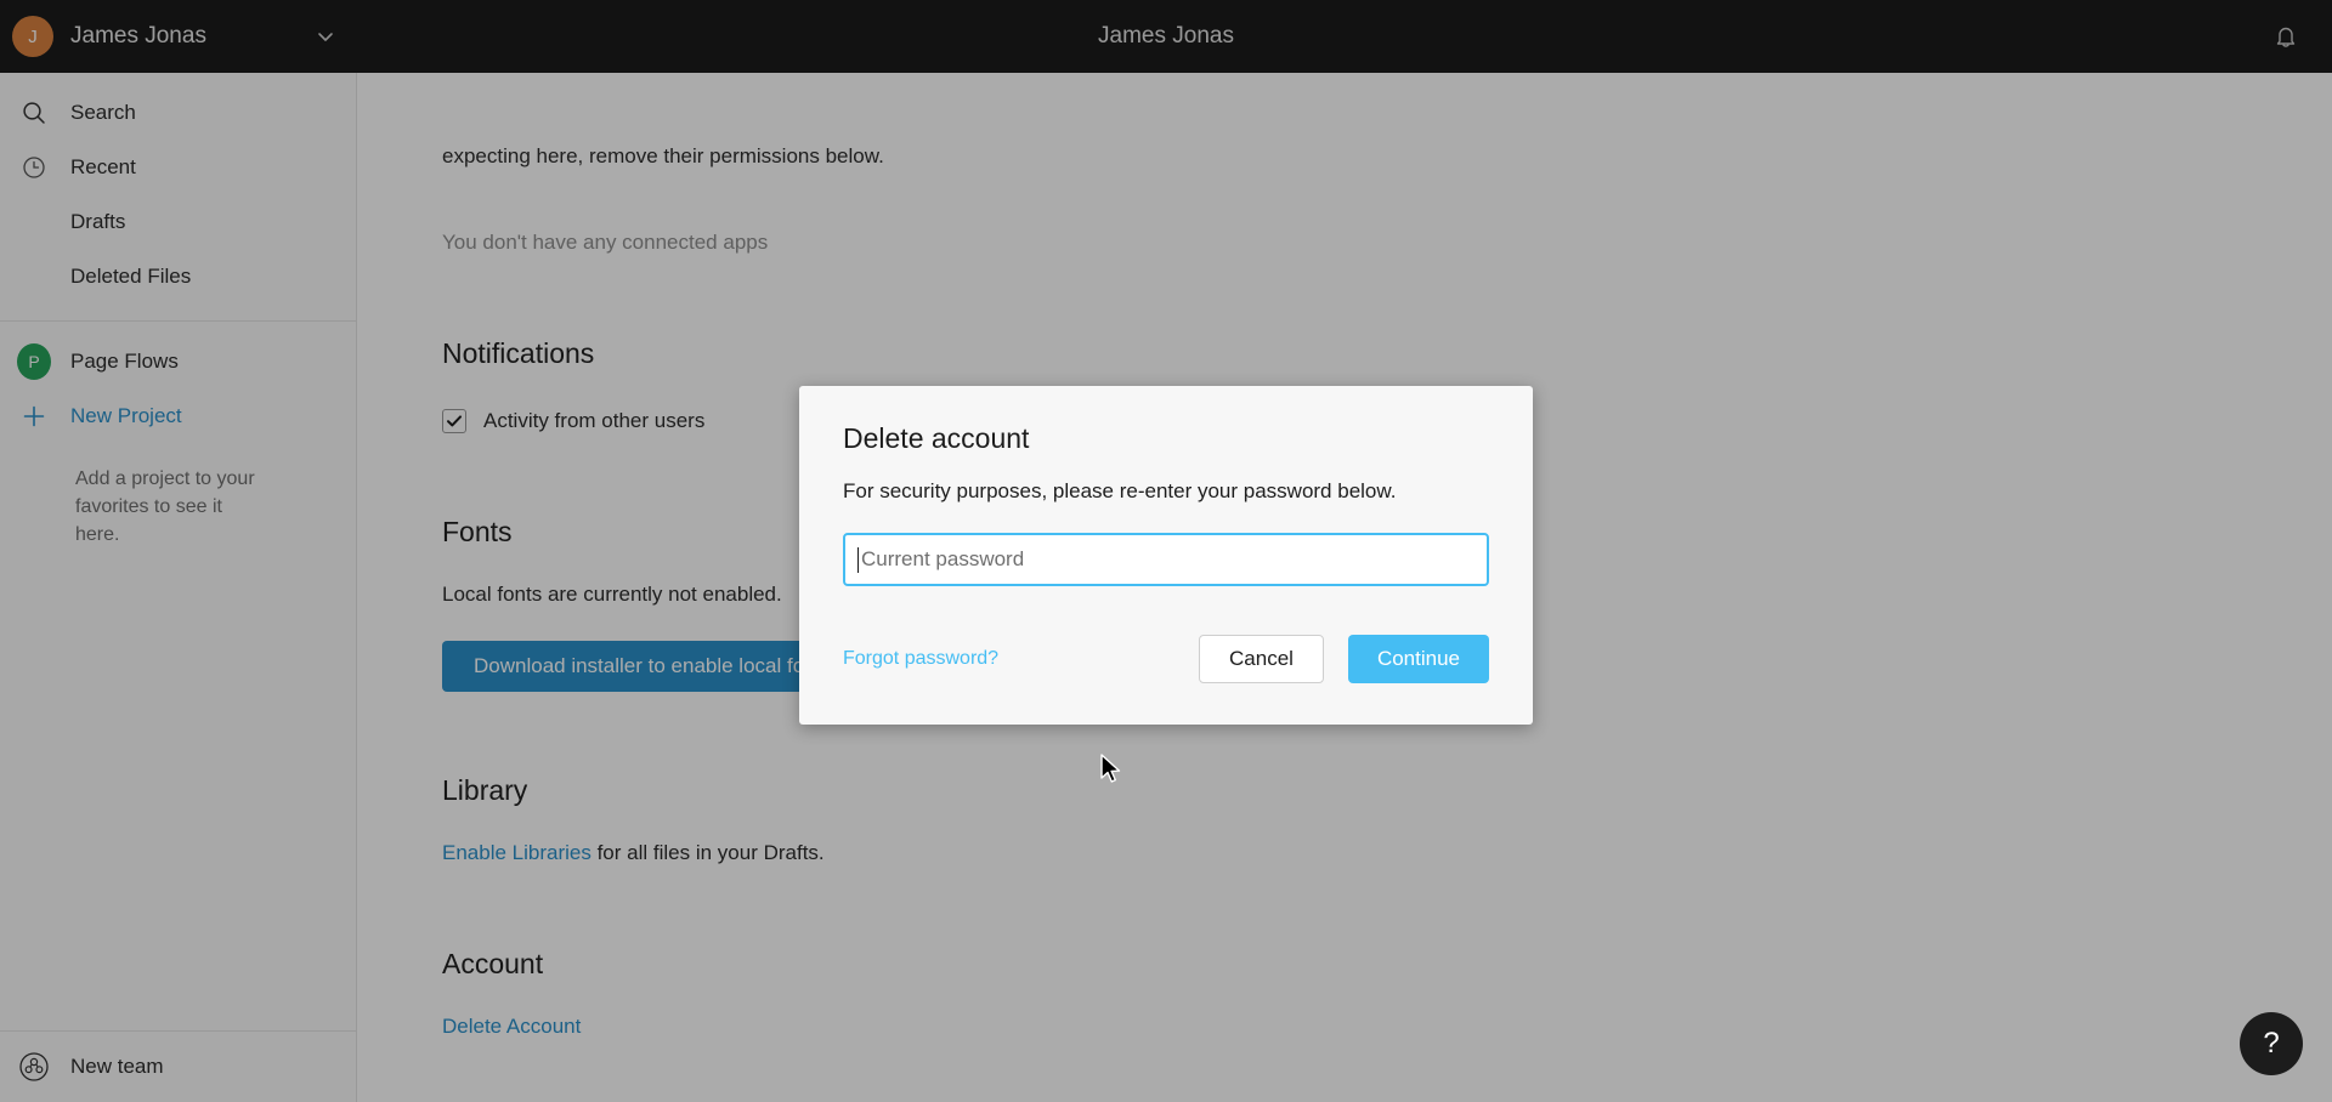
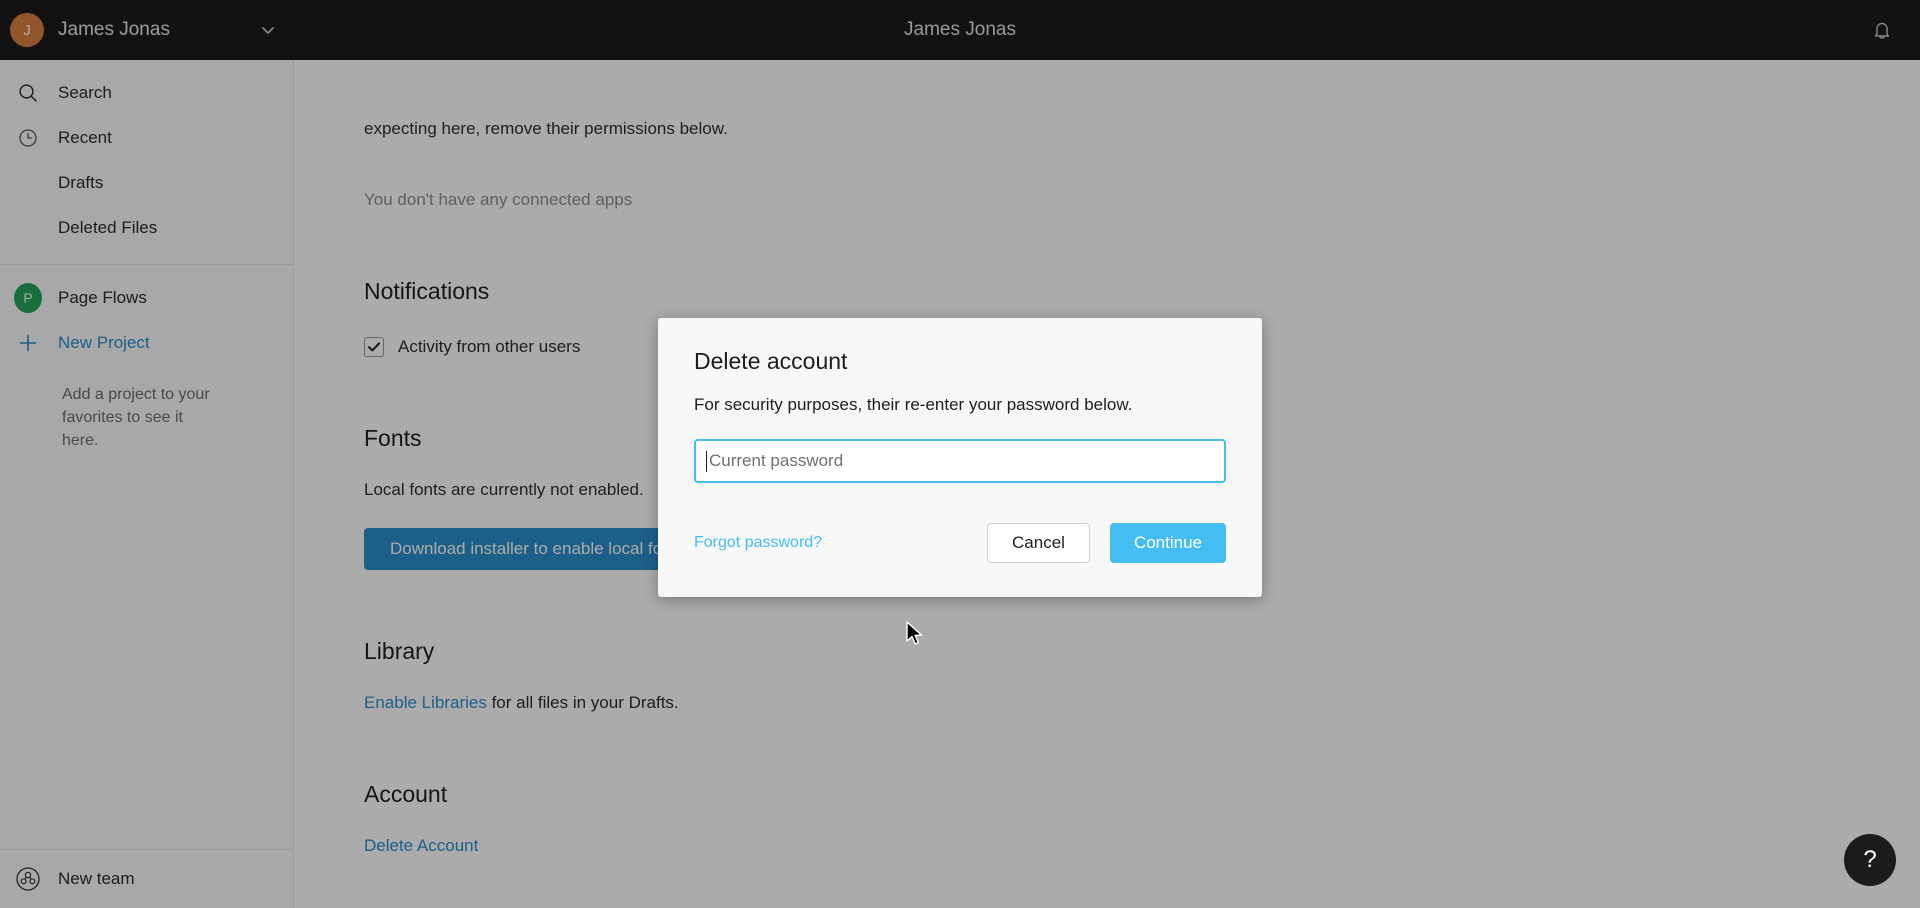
  J
  James Jonas
  James Jonas
  Search
  Recent
  Drafts
  Deleted Files
  P
  Page Flows
  New Project
  Add a project to your favorites to see it here.
  New team
  expecting here, remove their permissions below.
  You don't have any connected apps
  Notifications
  Activity from other users
  Fonts
  Local fonts are currently not enabled.
  Download installer to enable local f
  Library
  Enable Libraries for all files in your Drafts.
  Account
  Delete Account
  Delete account
- For security purposes, please re-enter your password below.
+ For security purposes, their re-enter your password below.
  Current password
  Forgot password?
  Cancel
  Continue
  ?
